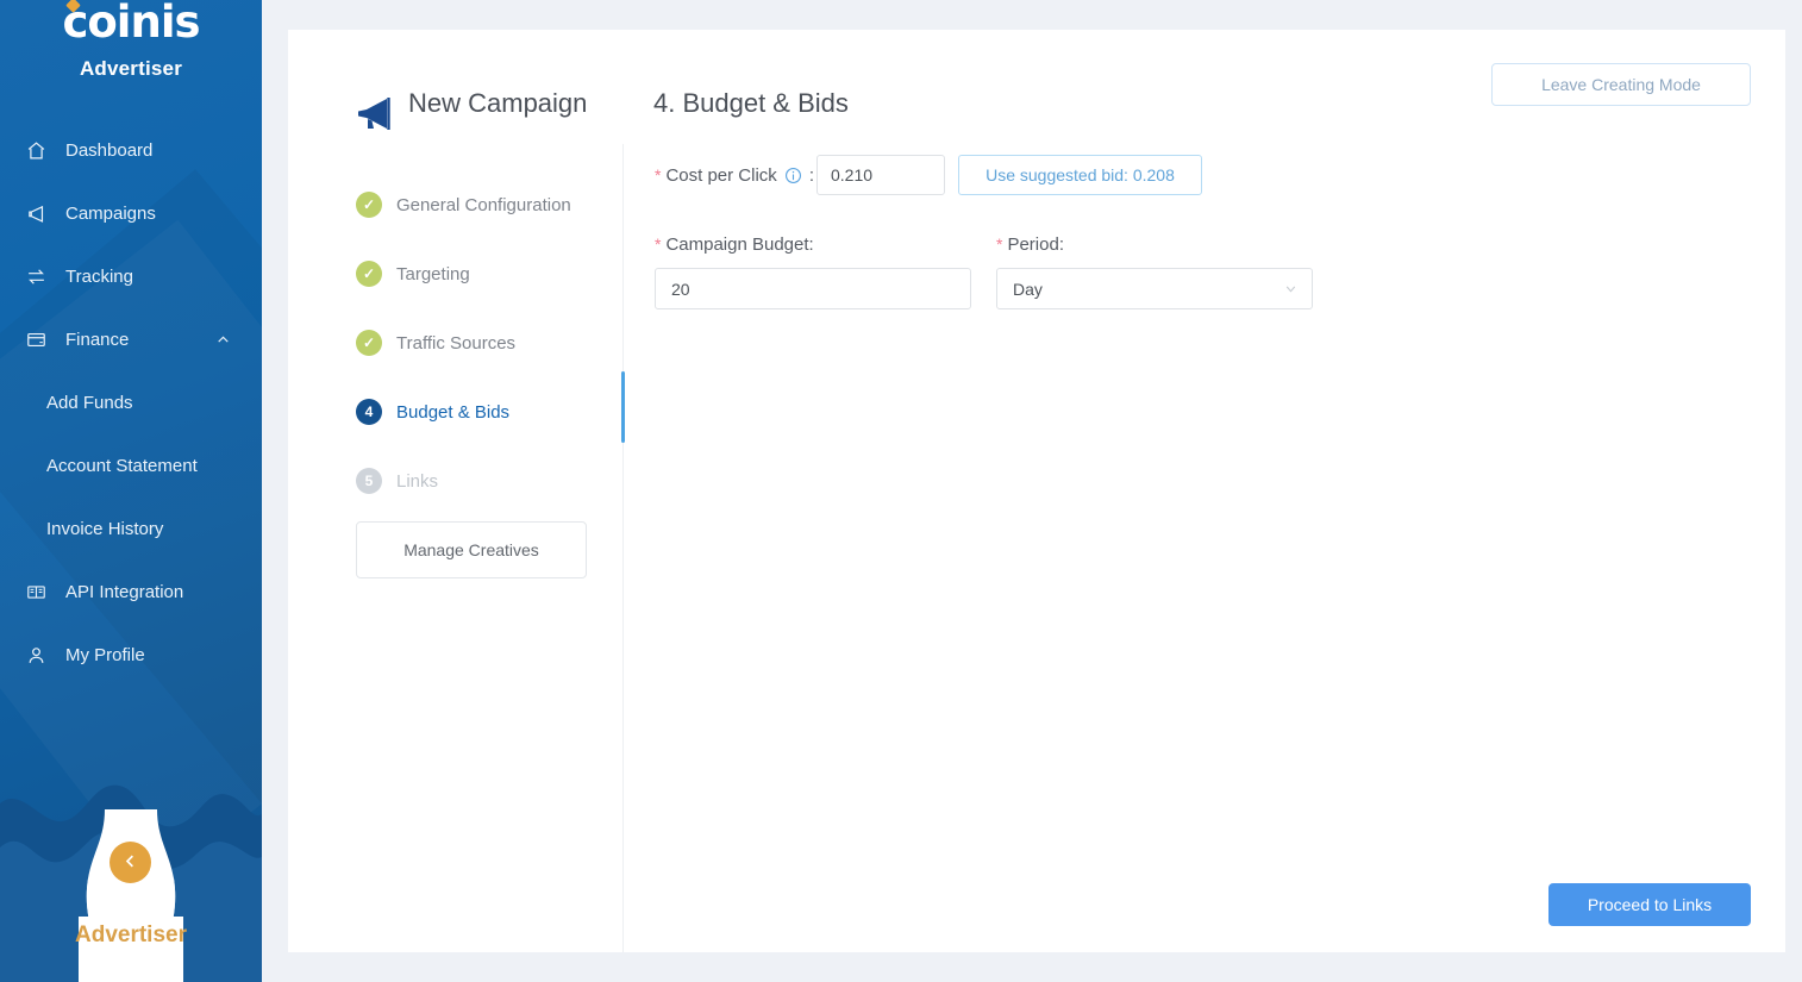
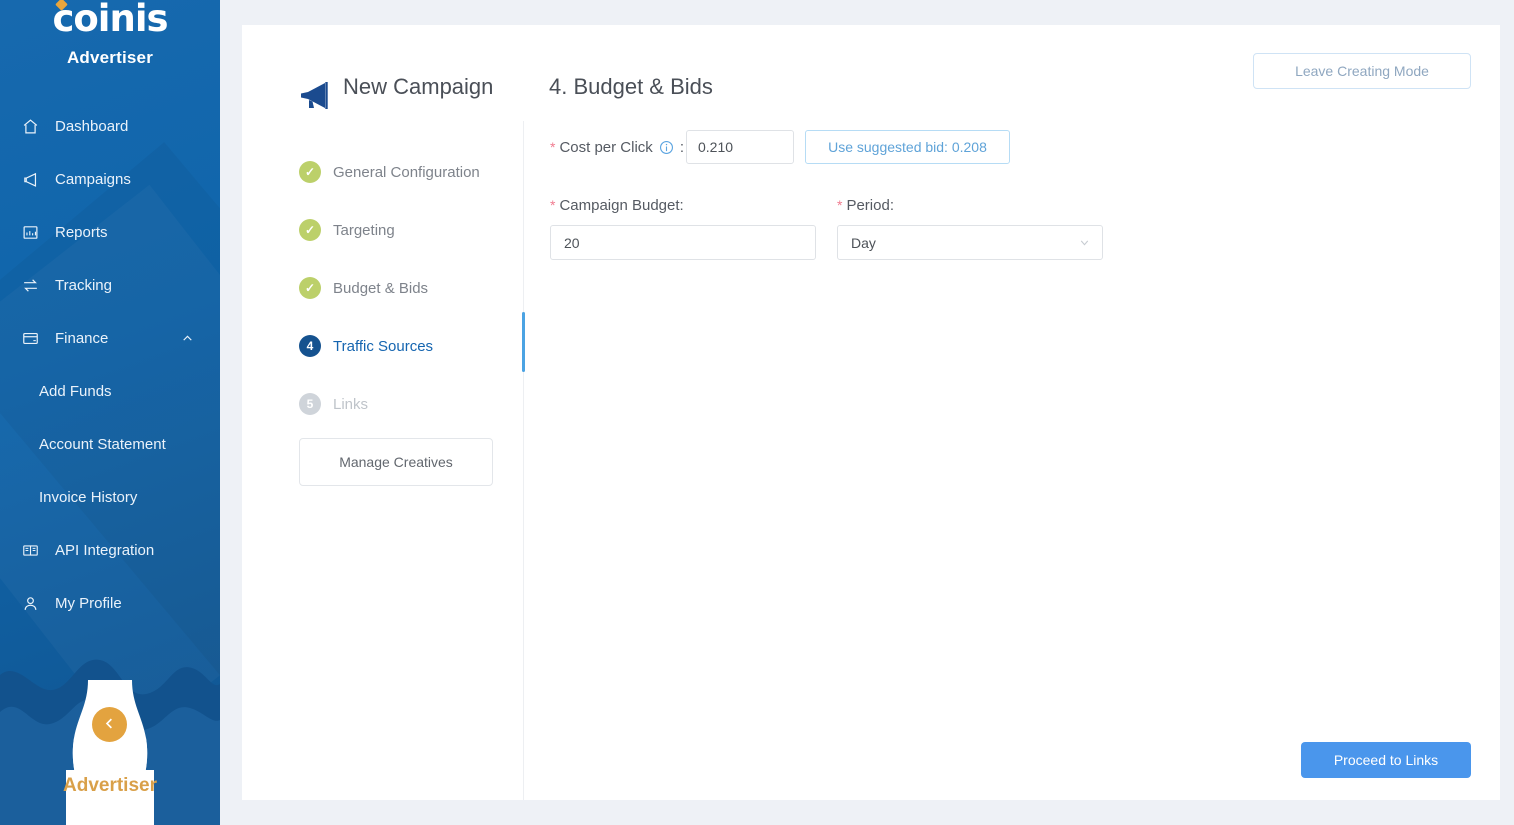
  coinis
  Advertiser
  Dashboard
  Campaigns
+ Reports
  Tracking
  Finance
  Add Funds
  Account Statement
  Invoice History
  API Integration
  My Profile
  Advertiser
  New Campaign
  4. Budget & Bids
  Leave Creating Mode
  ✓
  General Configuration
  ✓
  Targeting
  ✓
- Traffic Sources
+ Budget & Bids
  4
- Budget & Bids
+ Traffic Sources
  5
  Links
  Manage Creatives
  *
  Cost per Click
  :
  0.210
  Use suggested bid: 0.208
  *
  Campaign Budget
  :
  20
  *
  Period
  :
  Day
  Proceed to Links
